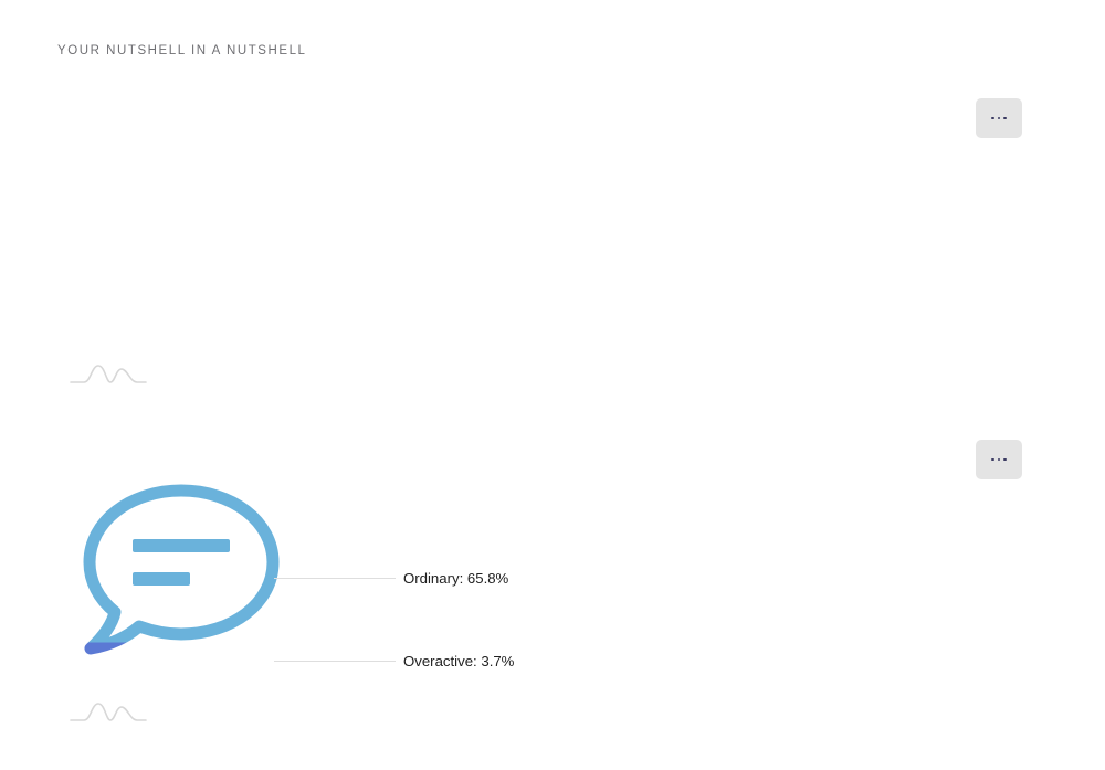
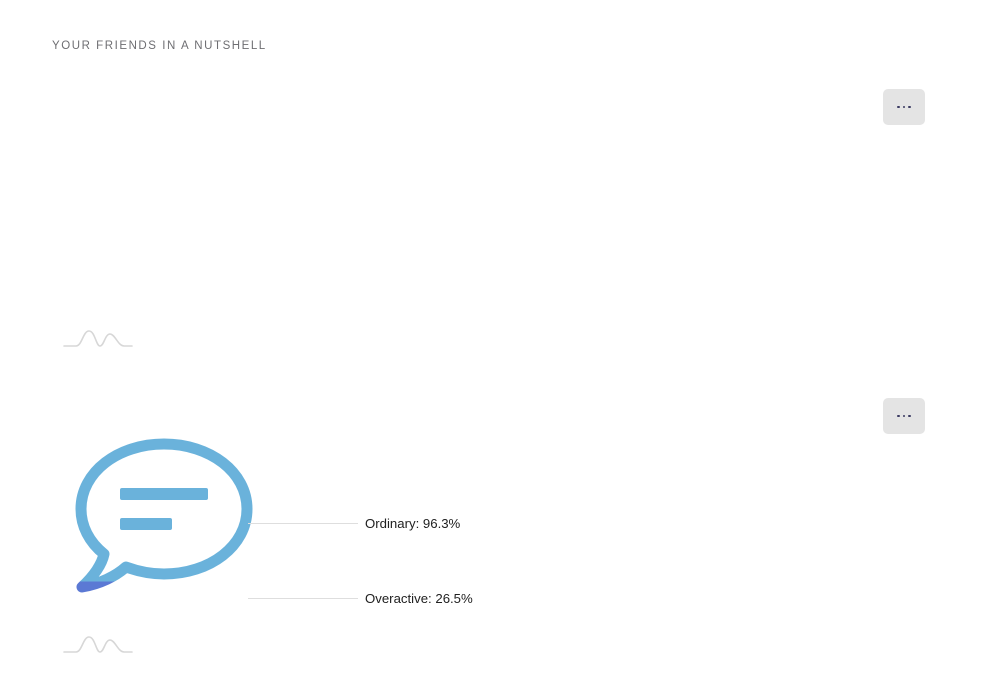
- YOUR NUTSHELL IN A NUTSHELL
+ YOUR FRIENDS IN A NUTSHELL
- Ordinary: 65.8%
+ Ordinary: 96.3%
- Overactive: 3.7%
+ Overactive: 26.5%
